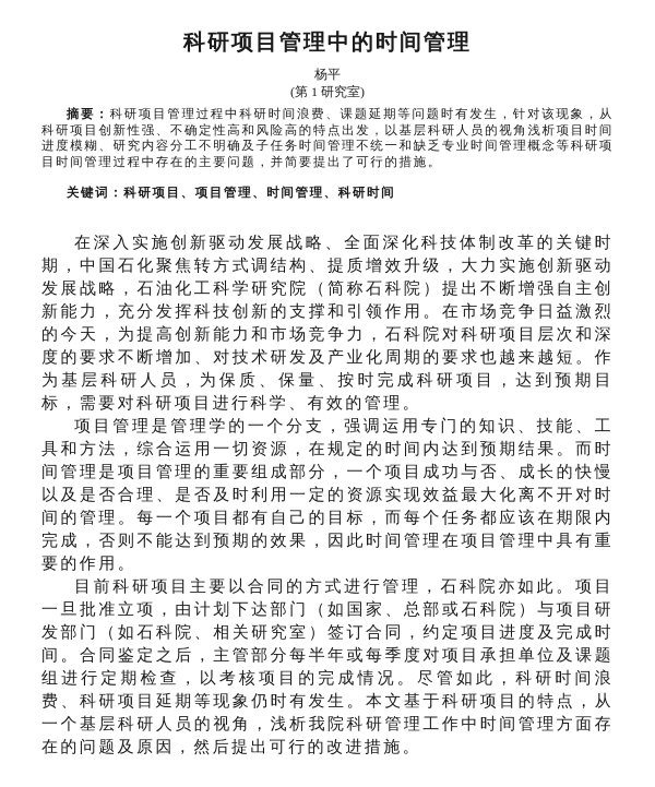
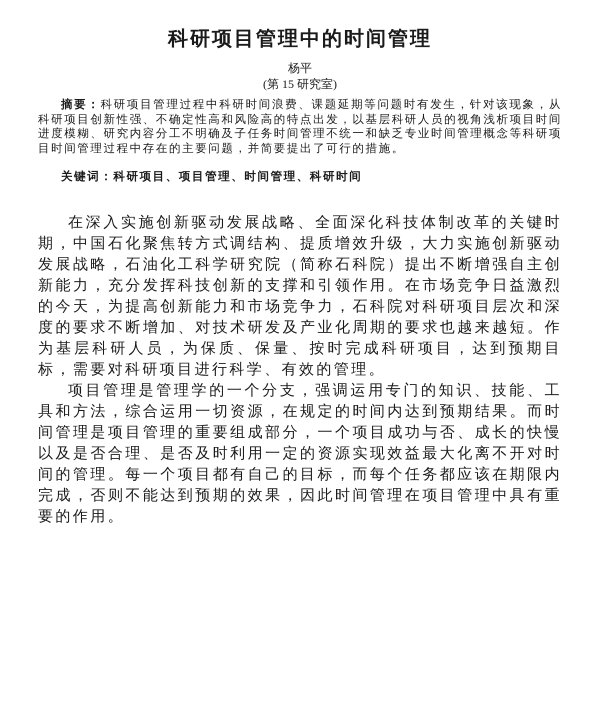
  科研项目管理中的时间管理
  杨平
- (第 1 研究室)
+ (第 15 研究室)
  摘要：科研项目管理过程中科研时间浪费、课题延期等问题时有发生，针对该现象，从科研项目创新性强、不确定性高和风险高的特点出发，以基层科研人员的视角浅析项目时间进度模糊、研究内容分工不明确及子任务时间管理不统一和缺乏专业时间管理概念等科研项目时间管理过程中存在的主要问题，并简要提出了可行的措施。
  关键词：科研项目、项目管理、时间管理、科研时间
  在深入实施创新驱动发展战略、全面深化科技体制改革的关键时期，中国石化聚焦转方式调结构、提质增效升级，大力实施创新驱动发展战略，石油化工科学研究院（简称石科院）提出不断增强自主创新能力，充分发挥科技创新的支撑和引领作用。在市场竞争日益激烈的今天，为提高创新能力和市场竞争力，石科院对科研项目层次和深度的要求不断增加、对技术研发及产业化周期的要求也越来越短。作为基层科研人员，为保质、保量、按时完成科研项目，达到预期目标，需要对科研项目进行科学、有效的管理。
  项目管理是管理学的一个分支，强调运用专门的知识、技能、工具和方法，综合运用一切资源，在规定的时间内达到预期结果。而时间管理是项目管理的重要组成部分，一个项目成功与否、成长的快慢以及是否合理、是否及时利用一定的资源实现效益最大化离不开对时间的管理。每一个项目都有自己的目标，而每个任务都应该在期限内完成，否则不能达到预期的效果，因此时间管理在项目管理中具有重要的作用。
- 目前科研项目主要以合同的方式进行管理，石科院亦如此。项目一旦批准立项，由计划下达部门（如国家、总部或石科院）与项目研发部门（如石科院、相关研究室）签订合同，约定项目进度及完成时间。合同鉴定之后，主管部分每半年或每季度对项目承担单位及课题组进行定期检查，以考核项目的完成情况。尽管如此，科研时间浪费、科研项目延期等现象仍时有发生。本文基于科研项目的特点，从一个基层科研人员的视角，浅析我院科研管理工作中时间管理方面存在的问题及原因，然后提出可行的改进措施。
